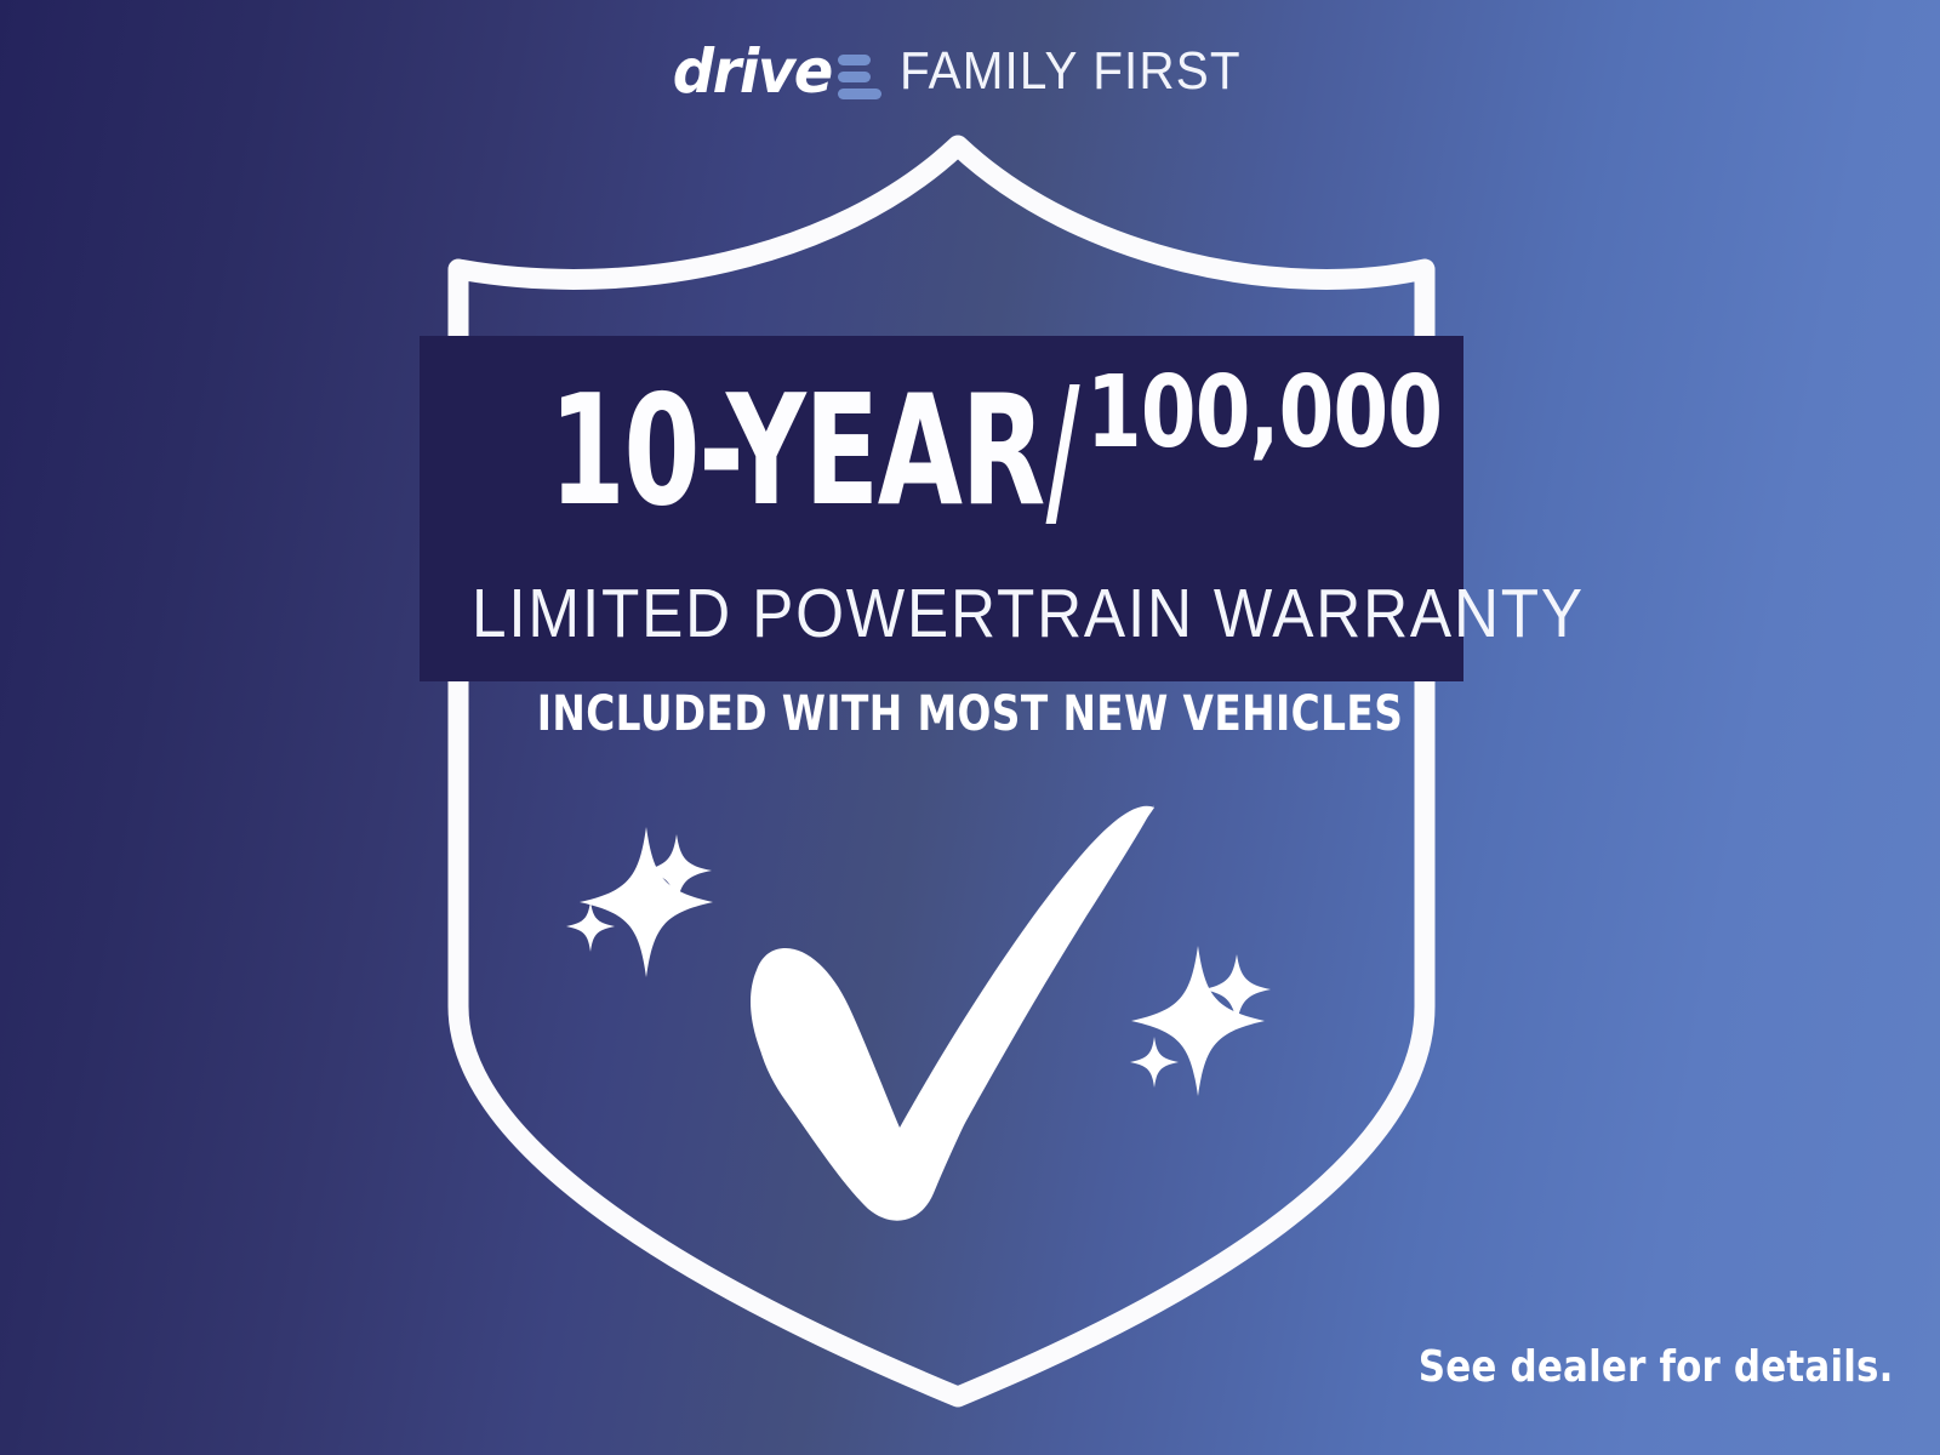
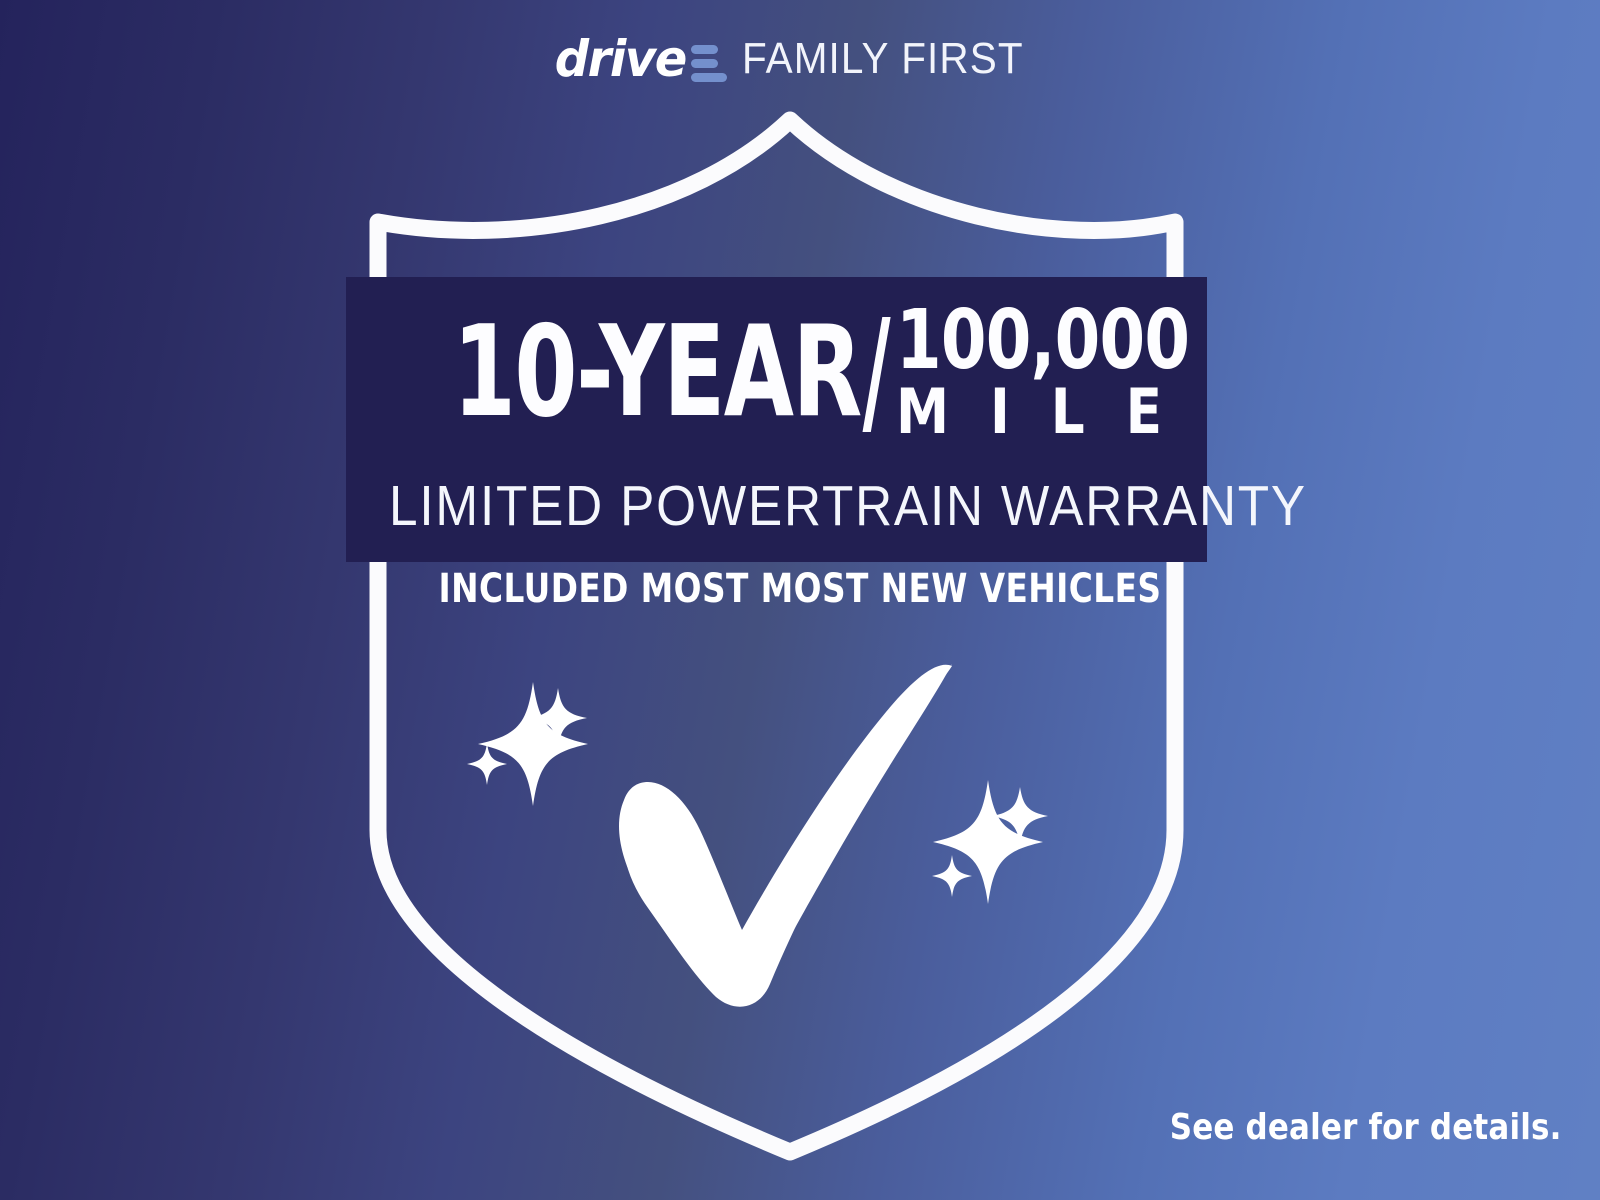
  drive
  FAMILY FIRST
  10-YEAR
  /
  100,000
+ M I L E
  LIMITED POWERTRAIN WARRANTY
- INCLUDED WITH MOST NEW VEHICLES
+ INCLUDED MOST MOST NEW VEHICLES
  See dealer for details.
